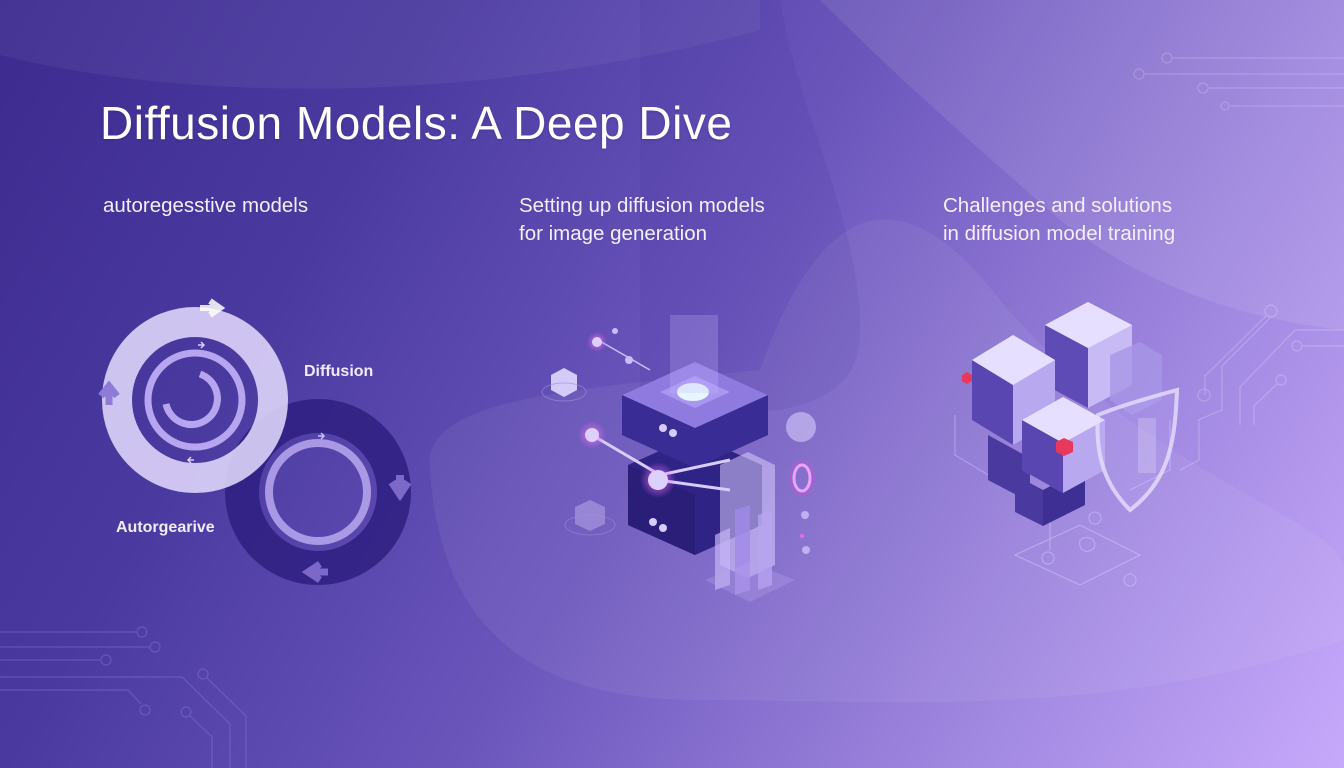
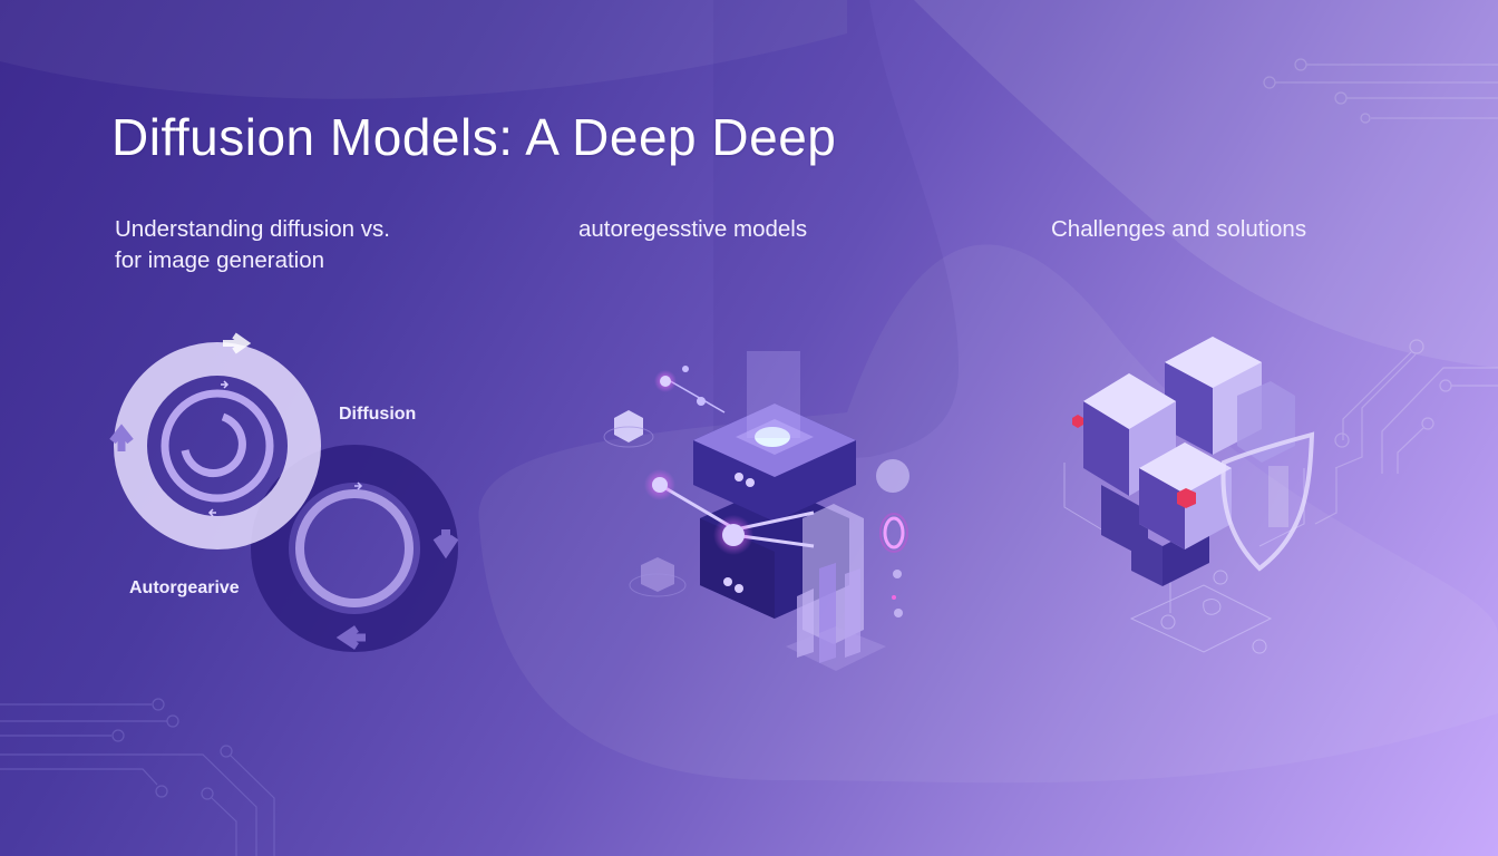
- Diffusion Models: A Deep Dive
+ Diffusion Models: A Deep Deep
+ Understanding diffusion vs.
- autoregesstive models
+ for image generation
- Setting up diffusion models
- for image generation
+ autoregesstive models
  Challenges and solutions
- in diffusion model training
  Diffusion
  Autorgearive
